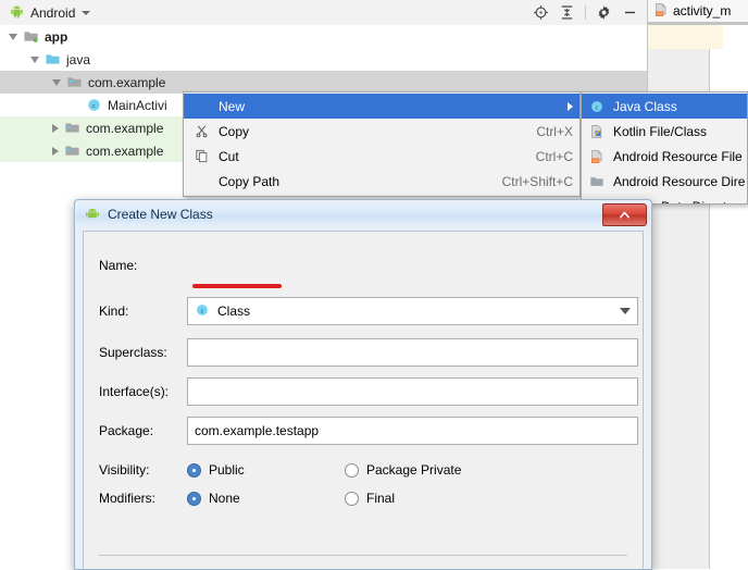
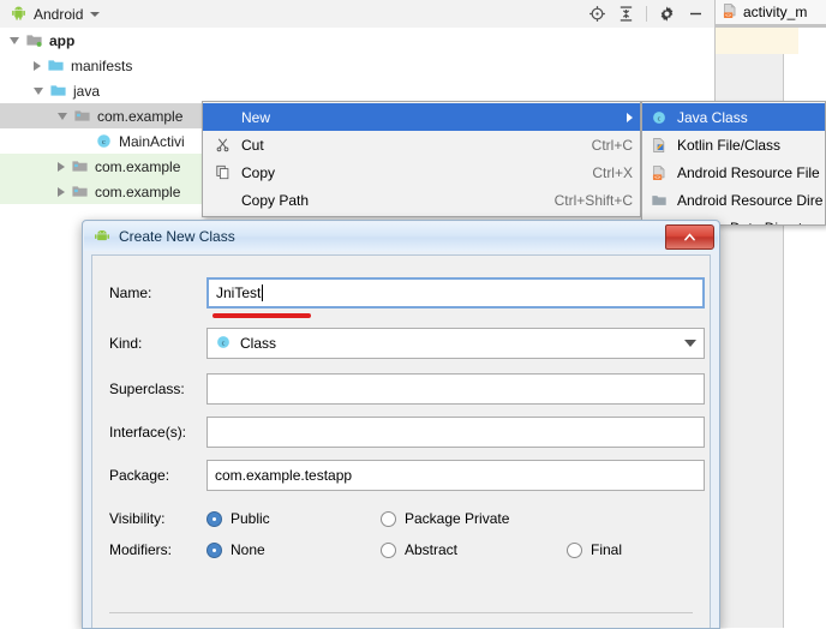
  Android
  activity_m
  app
+ manifests
  java
  com.example
  MainActivi
  com.example
  com.example
  New
- Copy
+ Cut
- Ctrl+X
+ Ctrl+C
- Cut
+ Copy
- Ctrl+C
+ Ctrl+X
  Copy Path
  Ctrl+Shift+C
  Java Class
  Kotlin File/Class
  Android Resource File
  Android Resource Dire
  Create New Class
  Name:
+ JniTest
  Kind:
  Class
  Superclass:
  Interface(s):
  Package:
  com.example.testapp
  Visibility:
  Public
  Package Private
  Modifiers:
  None
+ Abstract
  Final
